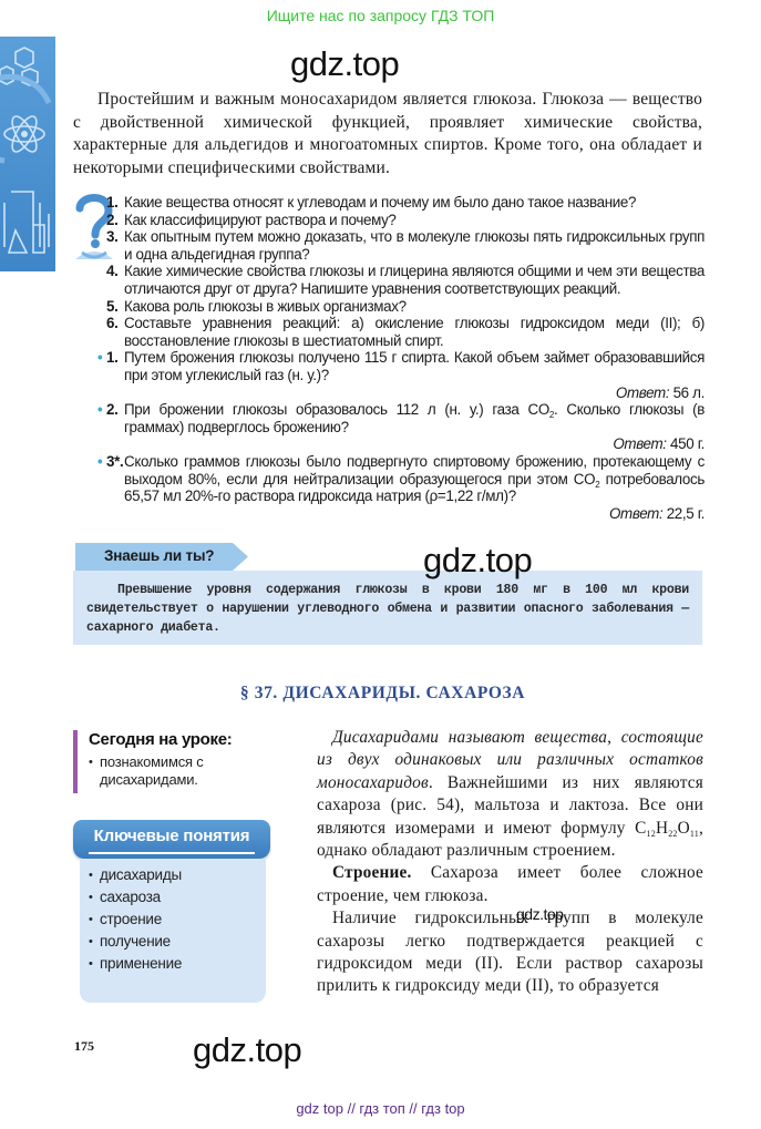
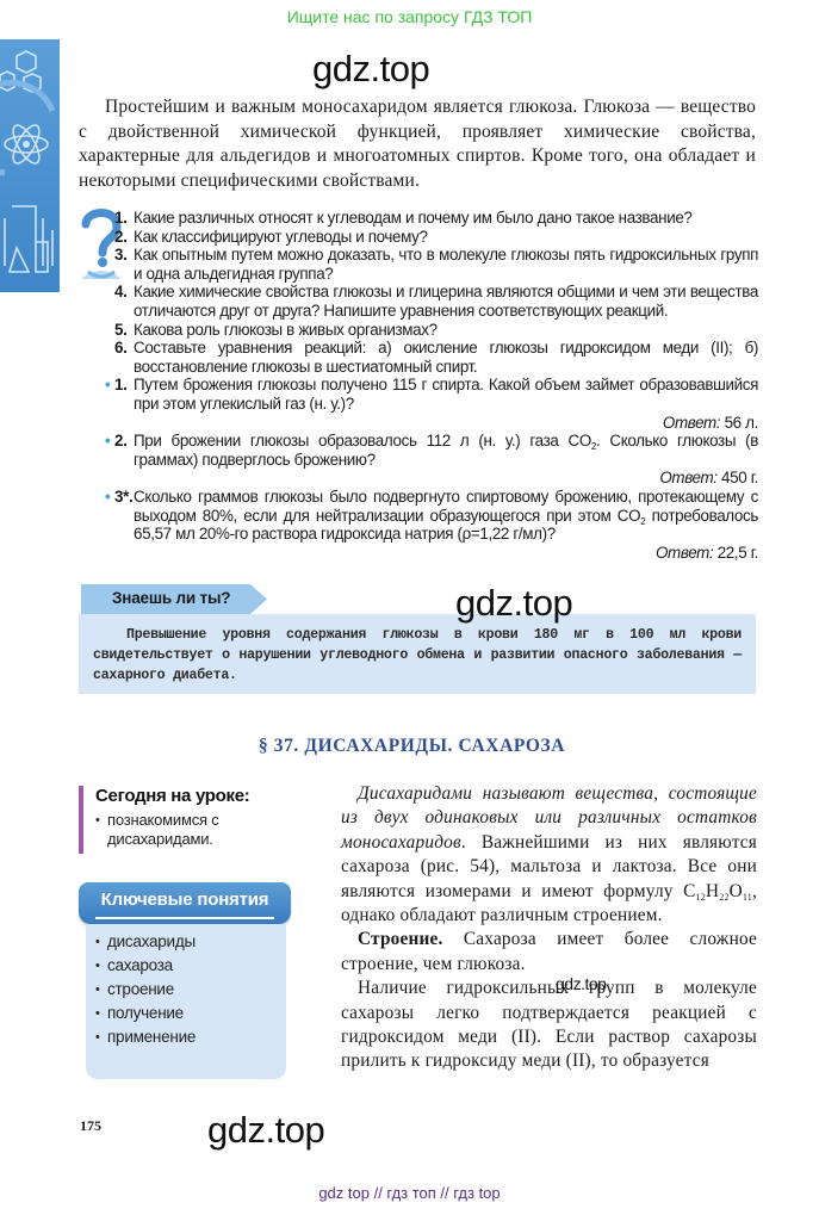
  Ищите нас по запросу ГДЗ ТОП
  gdz.top
  Простейшим и важным моносахаридом является глюкоза. Глюкоза — вещество с двойственной химической функцией, проявляет химические свойства, характерные для альдегидов и многоатомных спиртов. Кроме того, она обладает и некоторыми специфическими свойствами.
  1.
- Какие вещества относят к углеводам и почему им было дано такое название?
+ Какие различных относят к углеводам и почему им было дано такое название?
  2.
- Как классифицируют раствора и почему?
+ Как классифицируют углеводы и почему?
  3.
  Как опытным путем можно доказать, что в молекуле глюкозы пять гидроксильных групп и одна альдегидная группа?
  4.
  Какие химические свойства глюкозы и глицерина являются общими и чем эти вещества отличаются друг от друга? Напишите уравнения соответствующих реакций.
  5.
  Какова роль глюкозы в живых организмах?
  6.
  Составьте уравнения реакций: а) окисление глюкозы гидроксидом меди (II); б) восстановление глюкозы в шестиатомный спирт.
  •
  1.
  Путем брожения глюкозы получено 115 г спирта. Какой объем займет образовавшийся при этом углекислый газ (н. у.)?
  Ответ: 56 л.
  •
  2.
  При брожении глюкозы образовалось 112 л (н. у.) газа CO2. Сколько глюкозы (в граммах) подверглось брожению?
  Ответ: 450 г.
  •
  3*.
  Сколько граммов глюкозы было подвергнуто спиртовому брожению, протекающему с выходом 80%, если для нейтрализации образующегося при этом CO2 потребовалось 65,57 мл 20%-го раствора гидроксида натрия (ρ=1,22 г/мл)?
  Ответ: 22,5 г.
  Знаешь ли ты?
  Превышение уровня содержания глюкозы в крови 180 мг в 100 мл крови свидетельствует о нарушении углеводного обмена и развитии опасного заболевания — сахарного диабета.
  gdz.top
  § 37. ДИСАХАРИДЫ. САХАРОЗА
  Сегодня на уроке:
  познакомимся с дисахаридами.
  Ключевые понятия
  дисахариды
  сахароза
  строение
  получение
  применение
  Дисахаридами называют вещества, состоящие из двух одинаковых или различных остатков моносахаридов. Важнейшими из них являются сахароза (рис. 54), мальтоза и лактоза. Все они являются изомерами и имеют формулу C12H22O11, однако обладают различным строением.
  Строение. Сахароза имеет более сложное строение, чем глюкоза.
  Наличие гидроксильных групп в молекуле сахарозы легко подтверждается реакцией с гидроксидом меди (II). Если раствор сахарозы прилить к гидроксиду меди (II), то образуется
  gdz.top
  175
  gdz.top
  gdz top // гдз топ // гдз top
